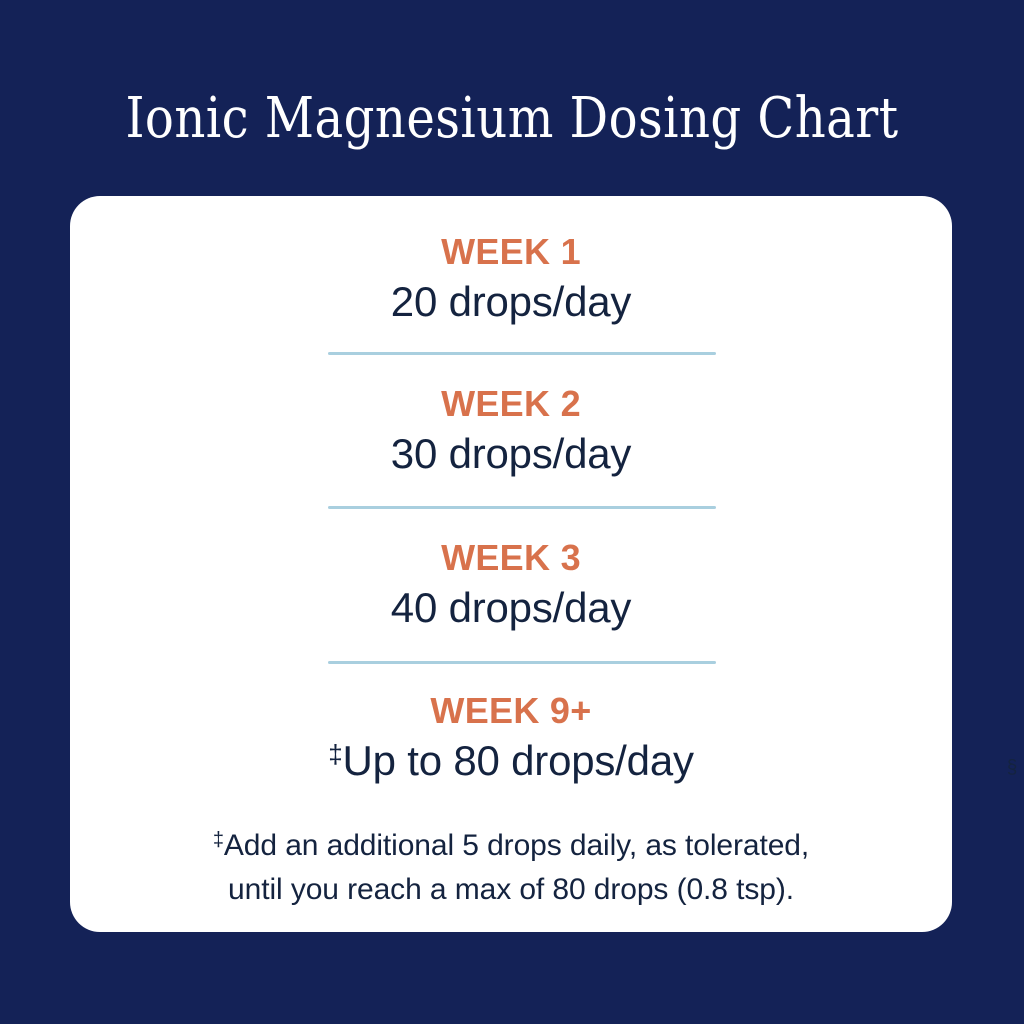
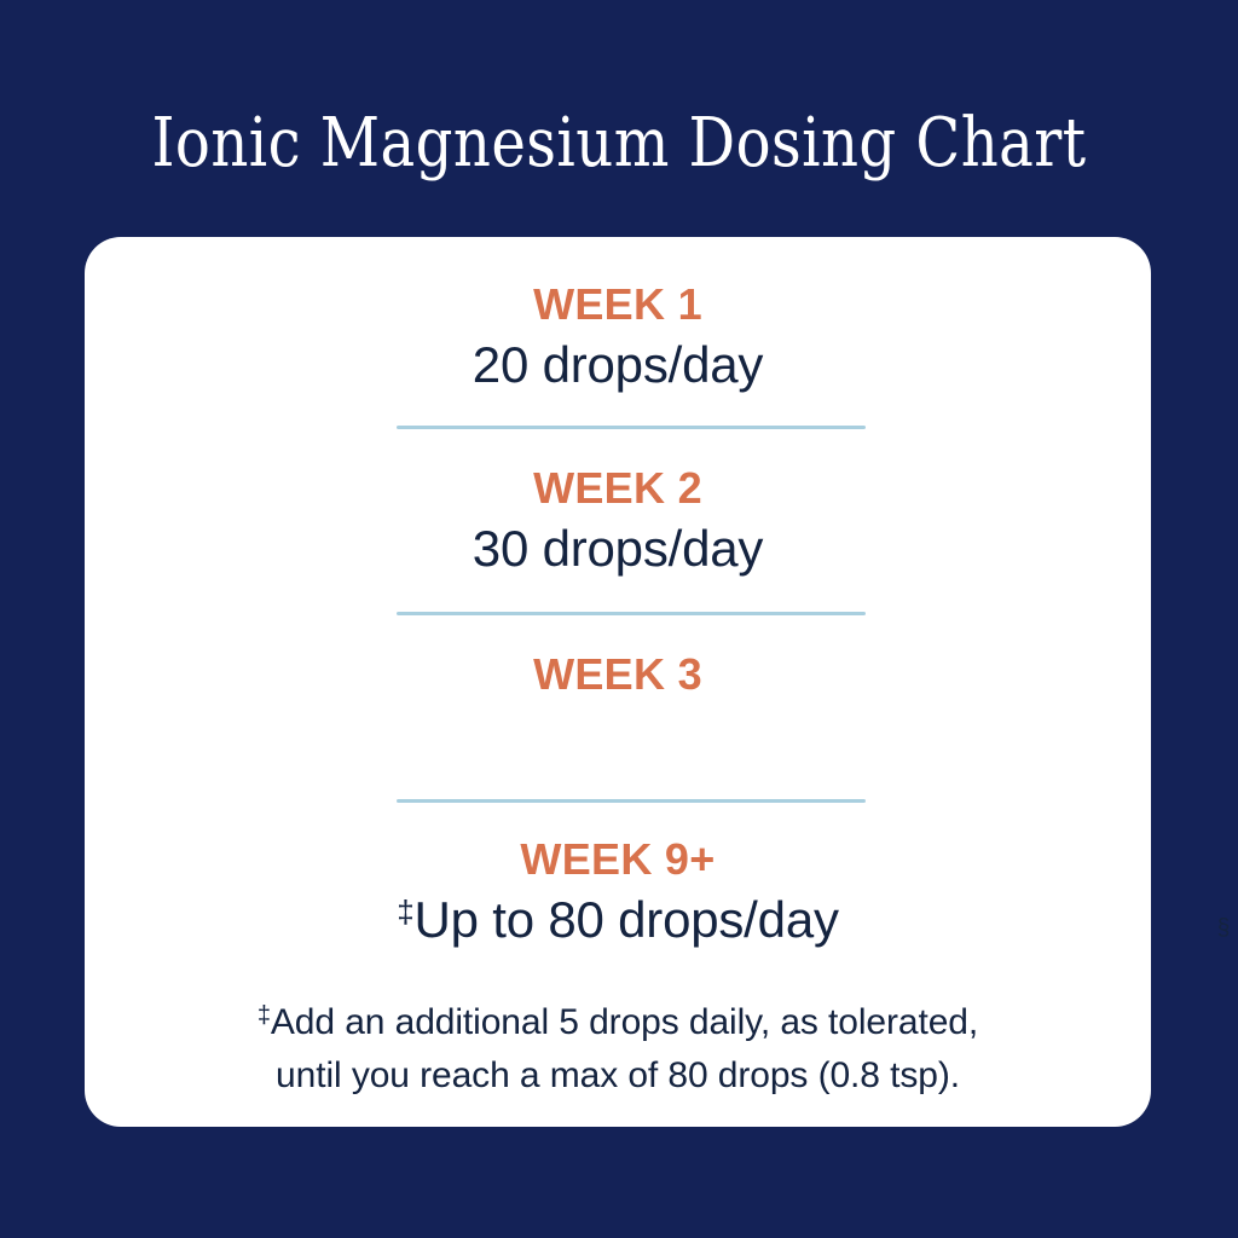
  Ionic Magnesium Dosing Chart
  WEEK 1
  20 drops/day
  WEEK 2
  30 drops/day
  WEEK 3
- 40 drops/day
  WEEK 9+
  ‡Up to 80 drops/day
  ‡Add an additional 5 drops daily, as tolerated,
  until you reach a max of 80 drops (0.8 tsp).
  §
